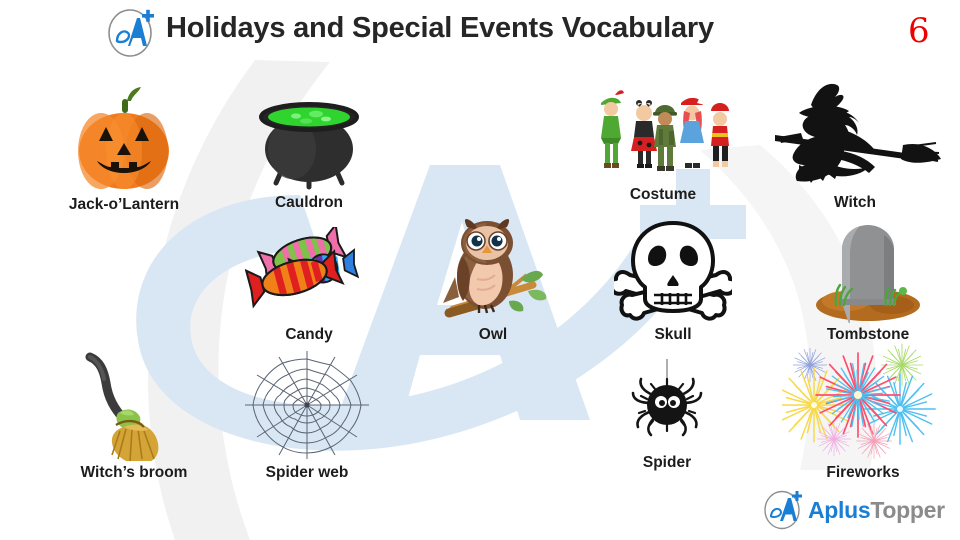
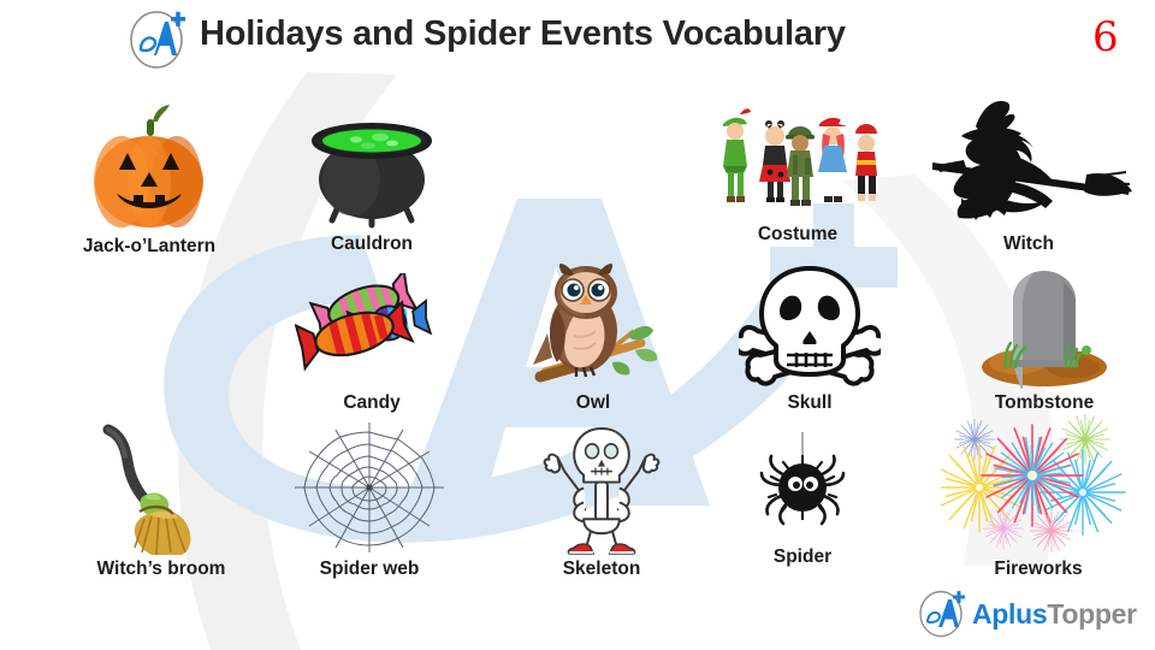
- Holidays and Special Events Vocabulary
+ Holidays and Spider Events Vocabulary
  6
  Jack-o’Lantern
  Cauldron
  Costume
  Witch
  Candy
  Owl
  Skull
  Tombstone
  Witch’s broom
  Spider web
+ Skeleton
  Spider
  Fireworks
  AplusTopper
